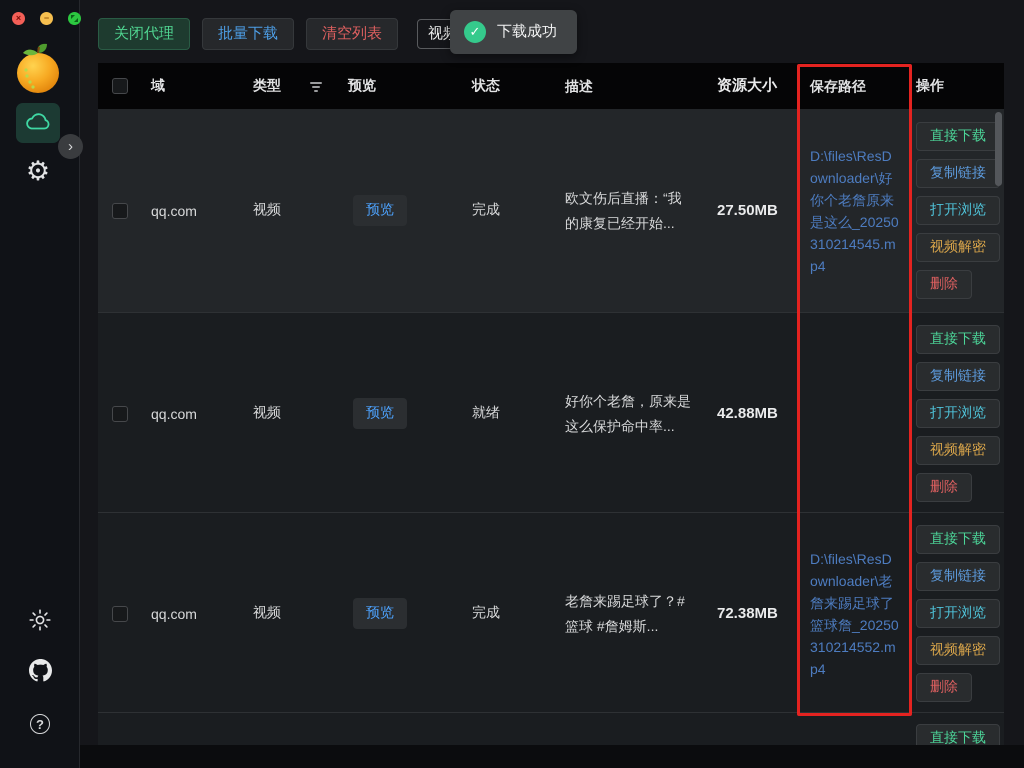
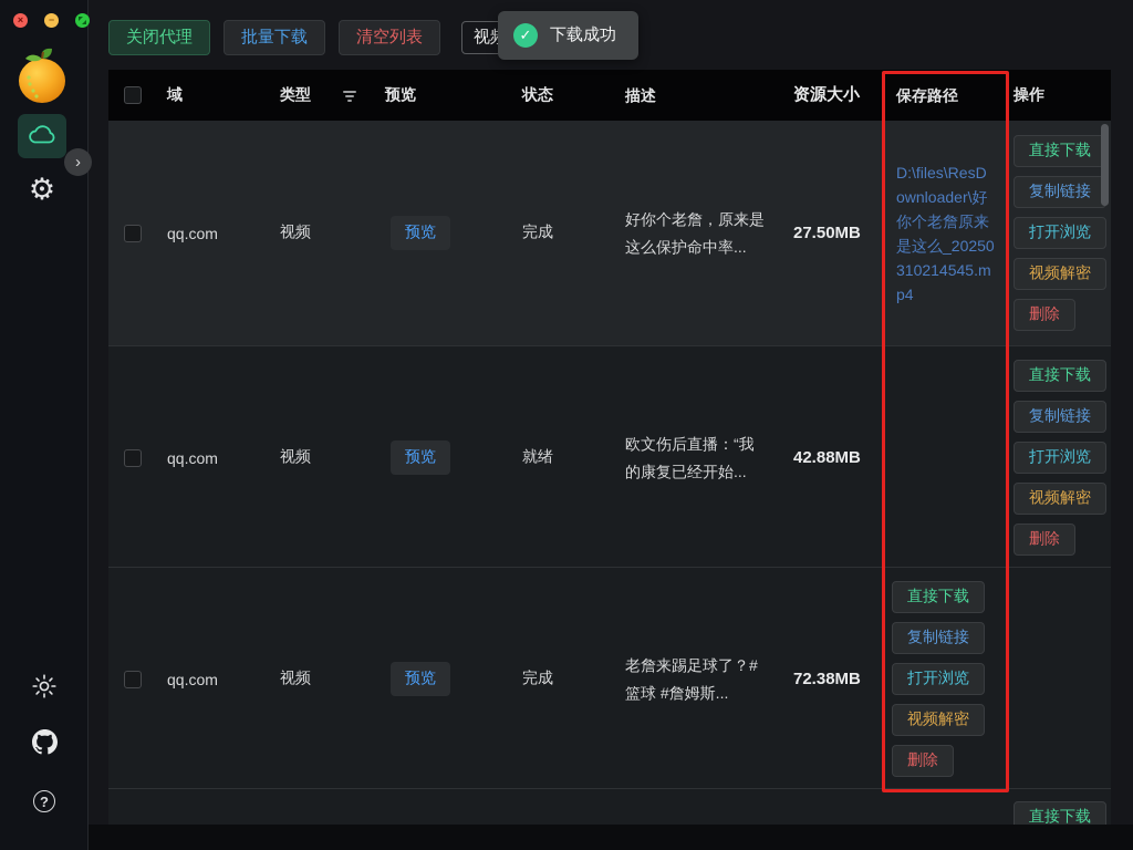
  ×
  −
  ›
  ⚙
  ?
  关闭代理
  批量下载
  清空列表
  ✓
  下载成功
  域
  类型
  预览
  状态
  描述
  资源大小
  保存路径
  操作
  qq.com
  视频
  预览
  完成
- 欧文伤后直播：“我的康复已经开始...
+ 好你个老詹，原来是这么保护命中率...
  27.50MB
  D:\files\ResDownloader\好你个老詹原来是这么_20250310214545.mp4
  直接下载
  复制链接
  打开浏览
  视频解密
  删除
  qq.com
  视频
  预览
  就绪
- 好你个老詹，原来是这么保护命中率...
+ 欧文伤后直播：“我的康复已经开始...
  42.88MB
  直接下载
  复制链接
  打开浏览
  视频解密
  删除
  qq.com
  视频
  预览
  完成
  老詹来踢足球了？#篮球 #詹姆斯...
  72.38MB
- D:\files\ResDownloader\老詹来踢足球了篮球詹_20250310214552.mp4
  直接下载
  复制链接
  打开浏览
  视频解密
  删除
  直接下载
